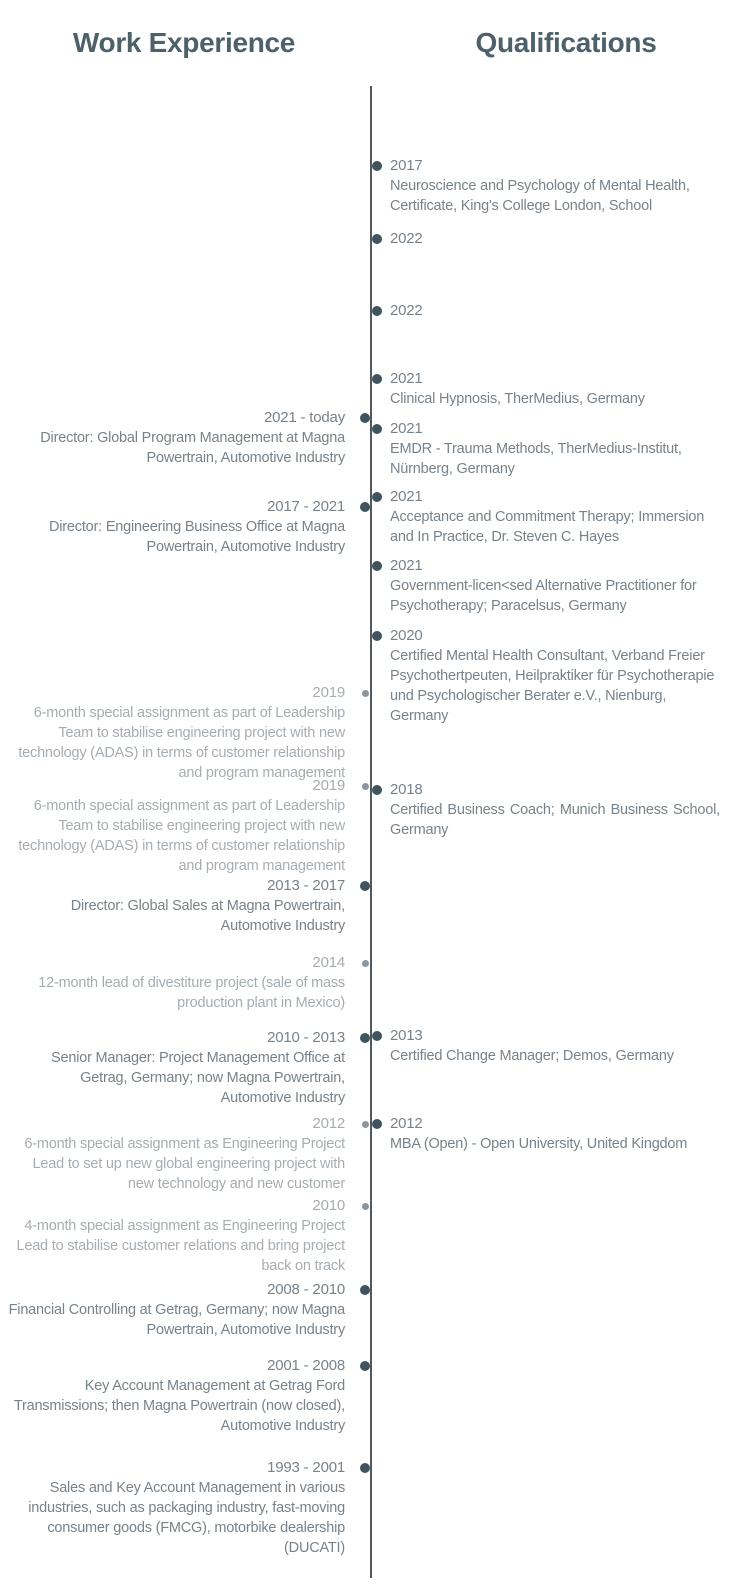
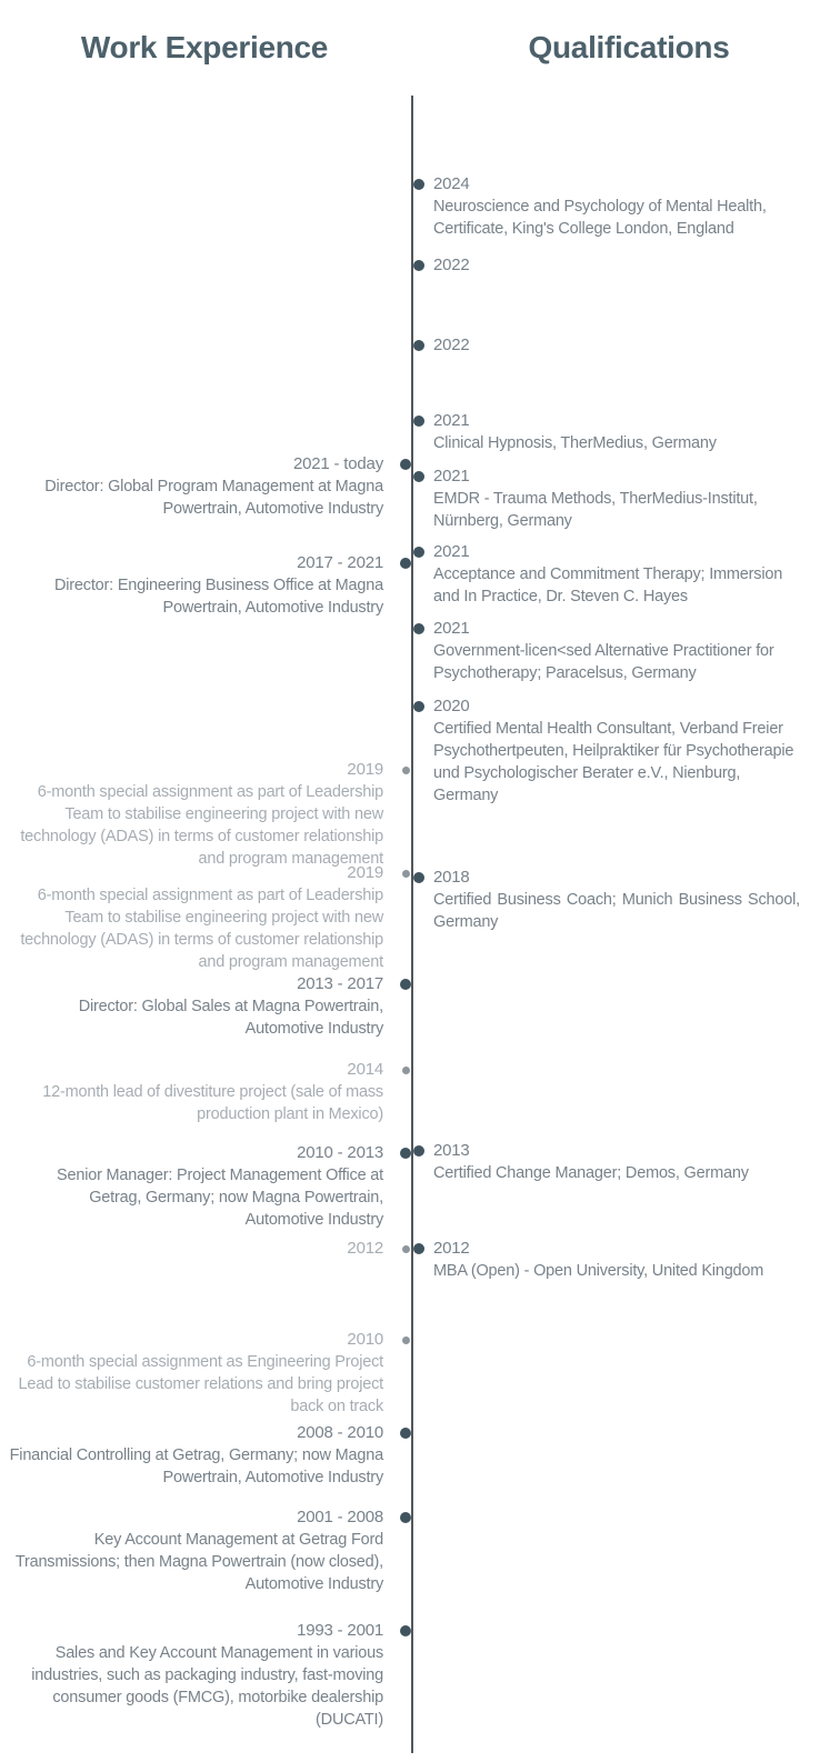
  Work Experience
  Qualifications
  2021 - today
  Director: Global Program Management at Magna Powertrain, Automotive Industry
  2017 - 2021
  Director: Engineering Business Office at Magna Powertrain, Automotive Industry
  2019
  6-month special assignment as part of Leadership Team to stabilise engineering project with new technology (ADAS) in terms of customer relationship and program management
  2019
  6-month special assignment as part of Leadership Team to stabilise engineering project with new technology (ADAS) in terms of customer relationship and program management
  2013 - 2017
  Director: Global Sales at Magna Powertrain, Automotive Industry
  2014
  12-month lead of divestiture project (sale of mass production plant in Mexico)
  2010 - 2013
  Senior Manager: Project Management Office at Getrag, Germany; now Magna Powertrain, Automotive Industry
  2012
- 6-month special assignment as Engineering Project Lead to set up new global engineering project with new technology and new customer
  2010
- 4-month special assignment as Engineering Project Lead to stabilise customer relations and bring project back on track
+ 6-month special assignment as Engineering Project Lead to stabilise customer relations and bring project back on track
  2008 - 2010
  Financial Controlling at Getrag, Germany; now Magna Powertrain, Automotive Industry
  2001 - 2008
  Key Account Management at Getrag Ford Transmissions; then Magna Powertrain (now closed), Automotive Industry
  1993 - 2001
  Sales and Key Account Management in various industries, such as packaging industry, fast-moving consumer goods (FMCG), motorbike dealership (DUCATI)
- 2017
+ 2024
- Neuroscience and Psychology of Mental Health, Certificate, King's College London, School
+ Neuroscience and Psychology of Mental Health, Certificate, King's College London, England
  2022
  2022
  2021
  Clinical Hypnosis, TherMedius, Germany
  2021
  EMDR - Trauma Methods, TherMedius-Institut, Nürnberg, Germany
  2021
  Acceptance and Commitment Therapy; Immersion and In Practice, Dr. Steven C. Hayes
  2021
  Government-licen<sed Alternative Practitioner for Psychotherapy; Paracelsus, Germany
  2020
  Certified Mental Health Consultant, Verband Freier Psychothertpeuten, Heilpraktiker für Psychotherapie und Psychologischer Berater e.V., Nienburg, Germany
  2018
  Certified Business Coach; Munich Business School, Germany
  2013
  Certified Change Manager; Demos, Germany
  2012
  MBA (Open) - Open University, United Kingdom
